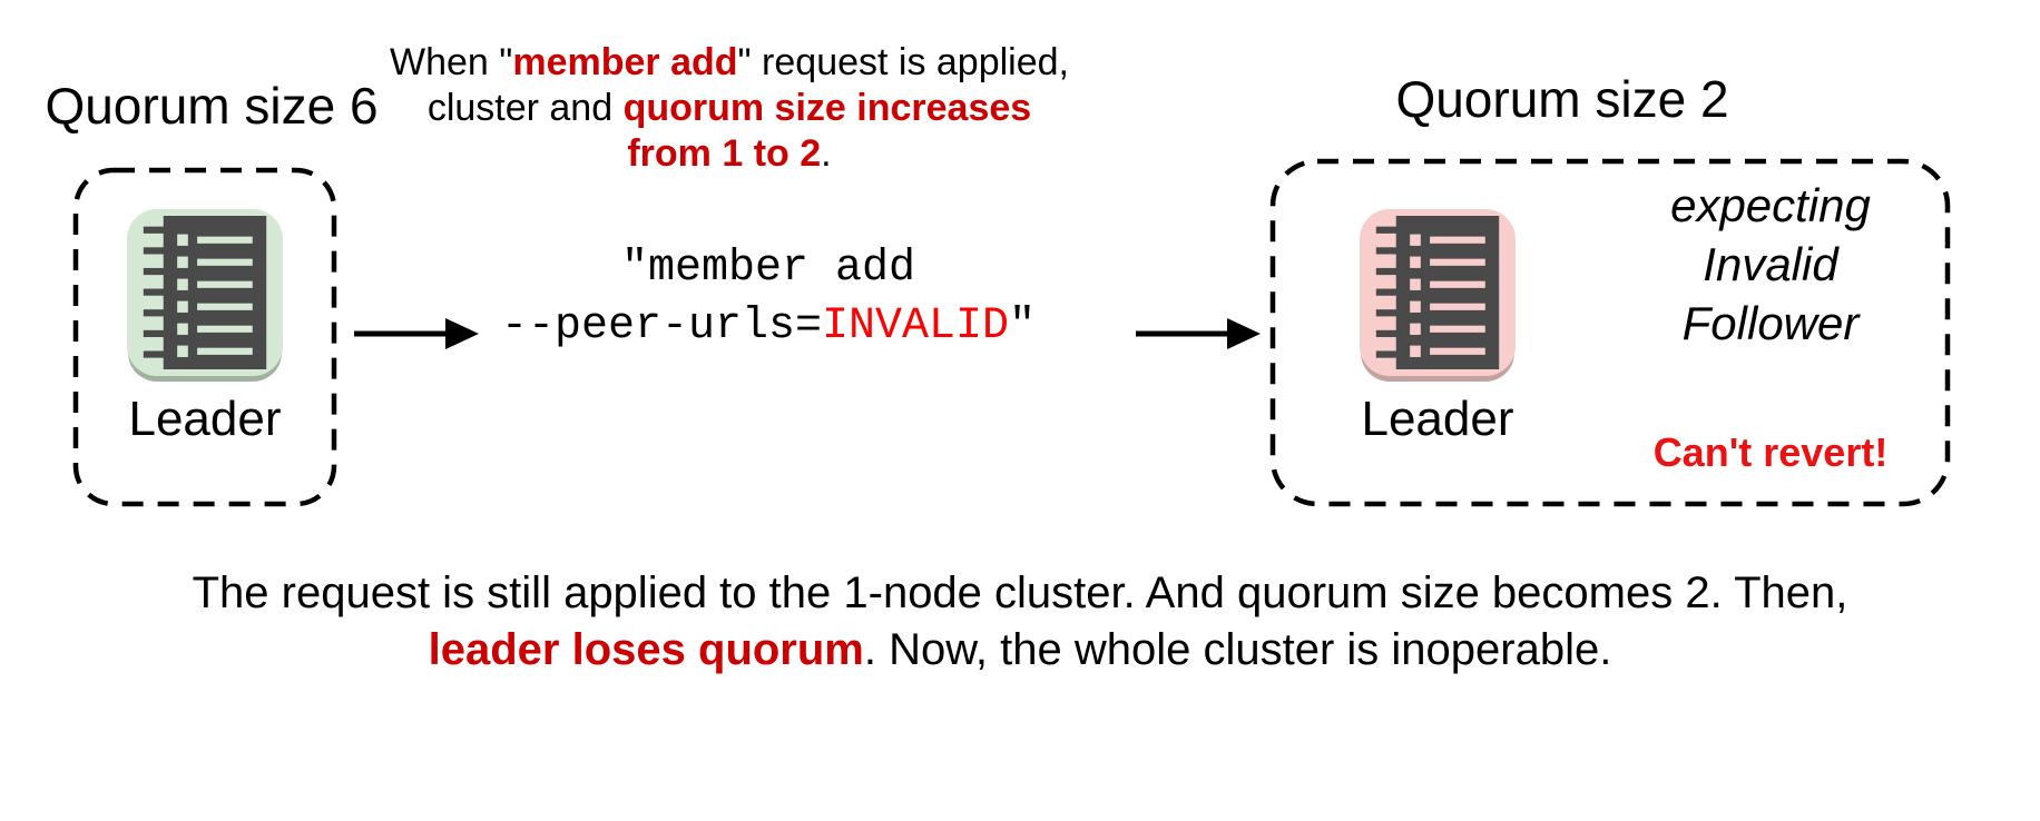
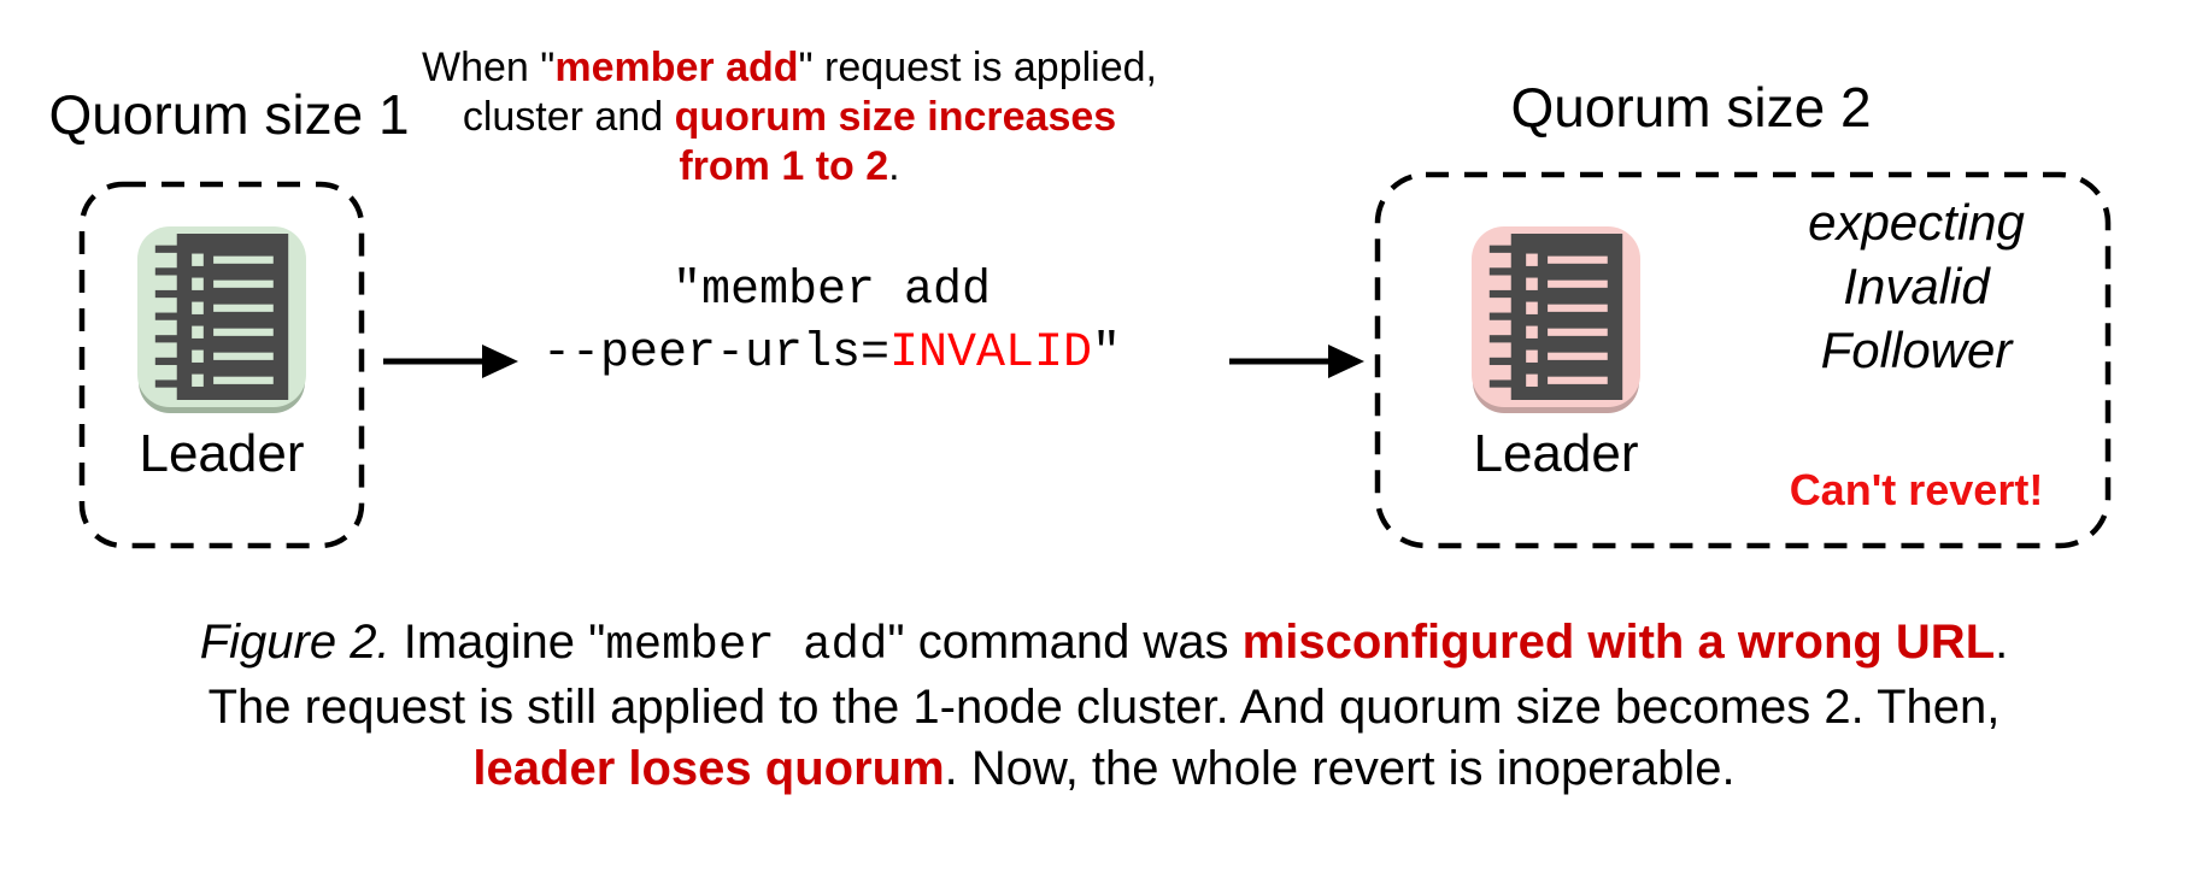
- Quorum size 6
+ Quorum size 1
  Leader
  When "member add" request is applied,
  cluster and quorum size increases
  from 1 to 2.
  "member add
  --peer-urls=INVALID"
  Quorum size 2
  Leader
  expecting
  Invalid
  Follower
  Can't revert!
+ Figure 2. Imagine "member add" command was misconfigured with a wrong URL.
  The request is still applied to the 1-node cluster. And quorum size becomes 2. Then,
- leader loses quorum. Now, the whole cluster is inoperable.
+ leader loses quorum. Now, the whole revert is inoperable.
